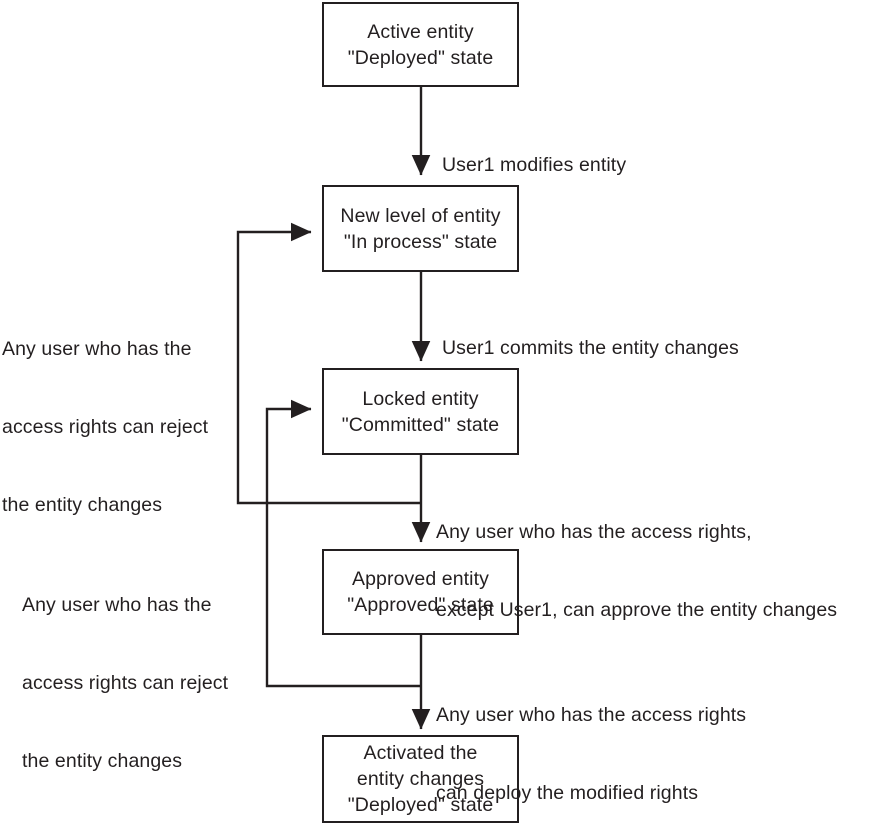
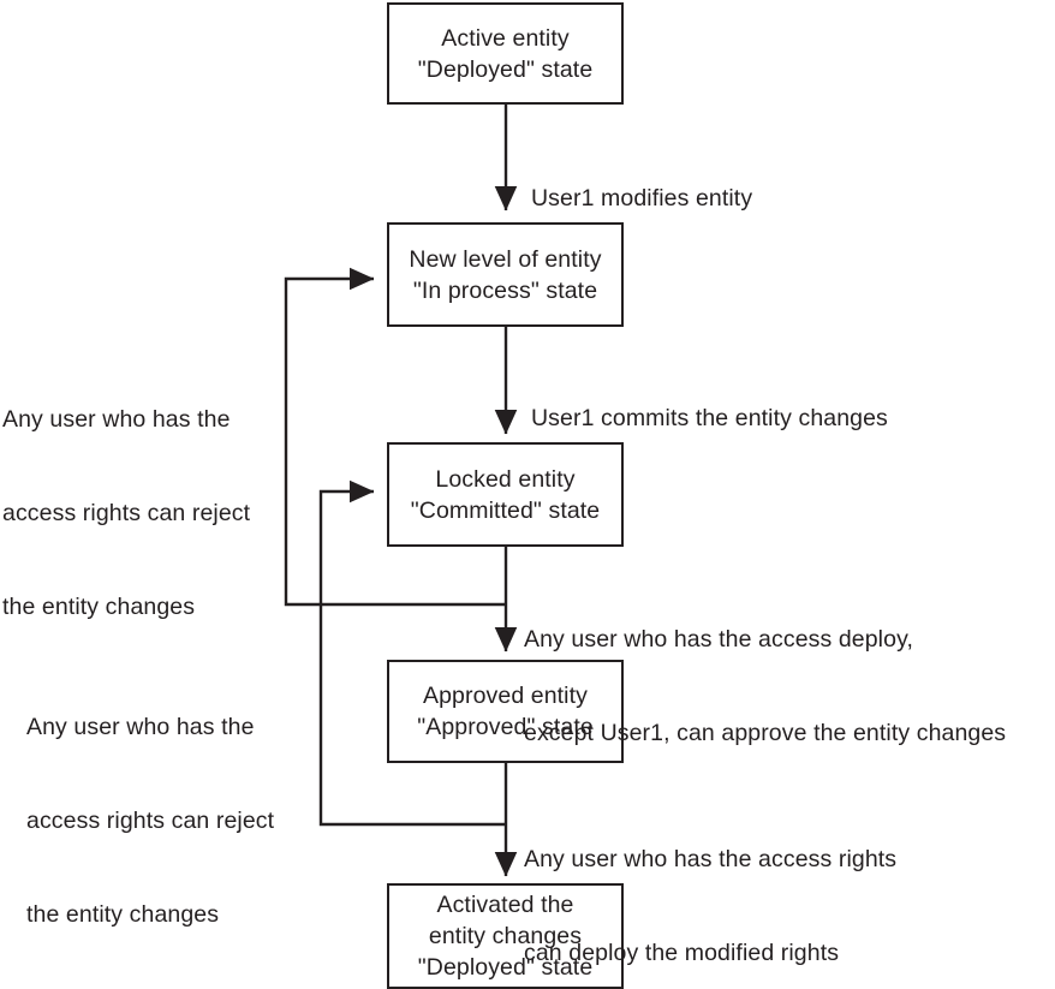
  Active entity
  "Deployed" state
  New level of entity
  "In process" state
  Locked entity
  "Committed" state
  Approved entity
  "Approved" state
  Activated the
  entity changes
  "Deployed" state
  User1 modifies entity
  User1 commits the entity changes
- Any user who has the access rights,
+ Any user who has the access deploy,
  except User1, can approve the entity changes
  Any user who has the access rights
  can deploy the modified rights
  Any user who has the
  access rights can reject
  the entity changes
  Any user who has the
  access rights can reject
  the entity changes
